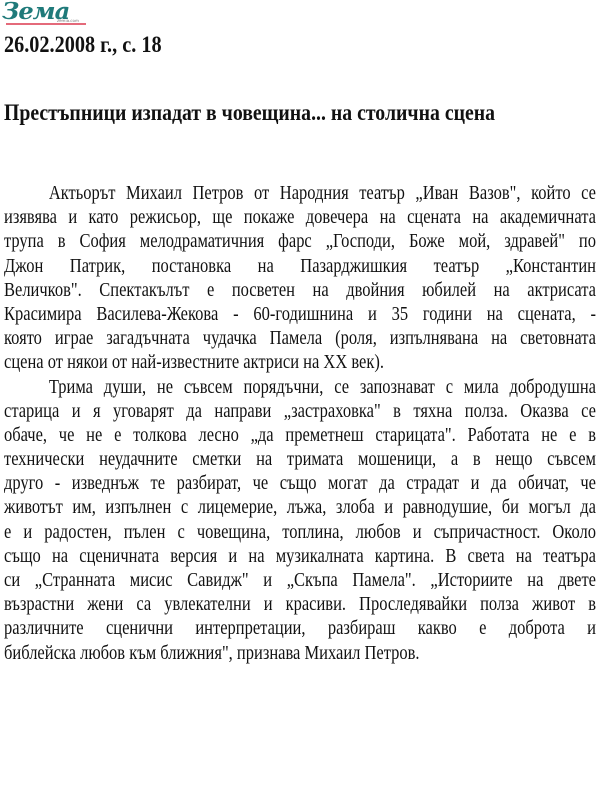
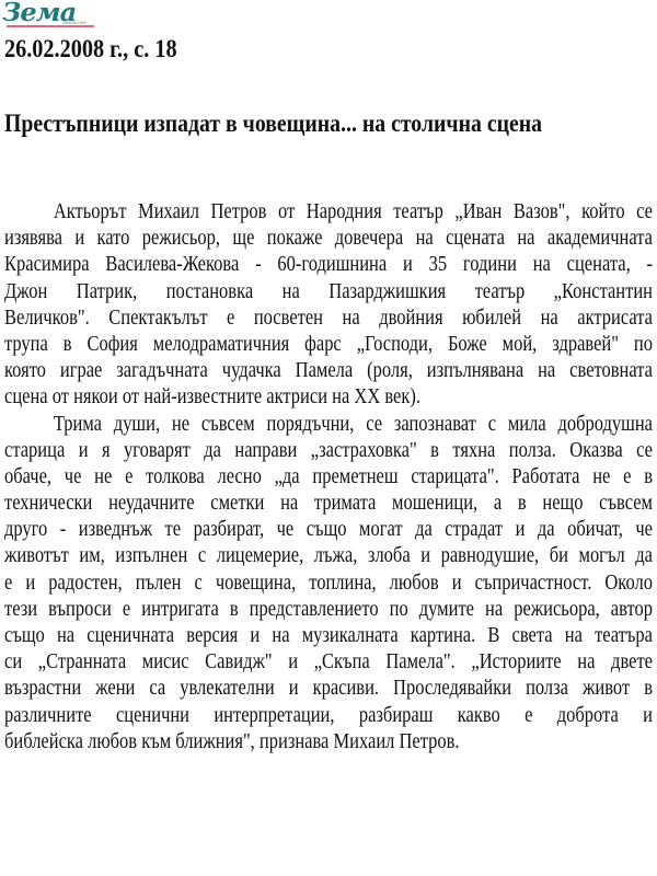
  Зема
  26.02.2008 г., с. 18
  Престъпници изпадат в човещина... на столична сцена
  Актьорът Михаил Петров от Народния театър „Иван Вазов", който се
  изявява и като режисьор, ще покаже довечера на сцената на академичната
- трупа в София мелодраматичния фарс „Господи, Боже мой, здравей" по
+ Красимира Василева-Жекова - 60-годишнина и 35 години на сцената, -
  Джон Патрик, постановка на Пазарджишкия театър „Константин
  Величков". Спектакълът е посветен на двойния юбилей на актрисата
- Красимира Василева-Жекова - 60-годишнина и 35 години на сцената, -
+ трупа в София мелодраматичния фарс „Господи, Боже мой, здравей" по
  която играе загадъчната чудачка Памела (роля, изпълнявана на световната
  сцена от някои от най-известните актриси на ХХ век).
  Трима души, не съвсем порядъчни, се запознават с мила добродушна
  старица и я уговарят да направи „застраховка" в тяхна полза. Оказва се
  обаче, че не е толкова лесно „да преметнеш старицата". Работата не е в
  технически неудачните сметки на тримата мошеници, а в нещо съвсем
  друго - изведнъж те разбират, че също могат да страдат и да обичат, че
  животът им, изпълнен с лицемерие, лъжа, злоба и равнодушие, би могъл да
  е и радостен, пълен с човещина, топлина, любов и съпричастност. Около
+ тези въпроси е интригата в представлението по думите на режисьора, автор
  също на сценичната версия и на музикалната картина. В света на театъра
  си „Странната мисис Савидж" и „Скъпа Памела". „Историите на двете
  възрастни жени са увлекателни и красиви. Проследявайки полза живот в
  различните сценични интерпретации, разбираш какво е доброта и
  библейска любов към ближния", признава Михаил Петров.
